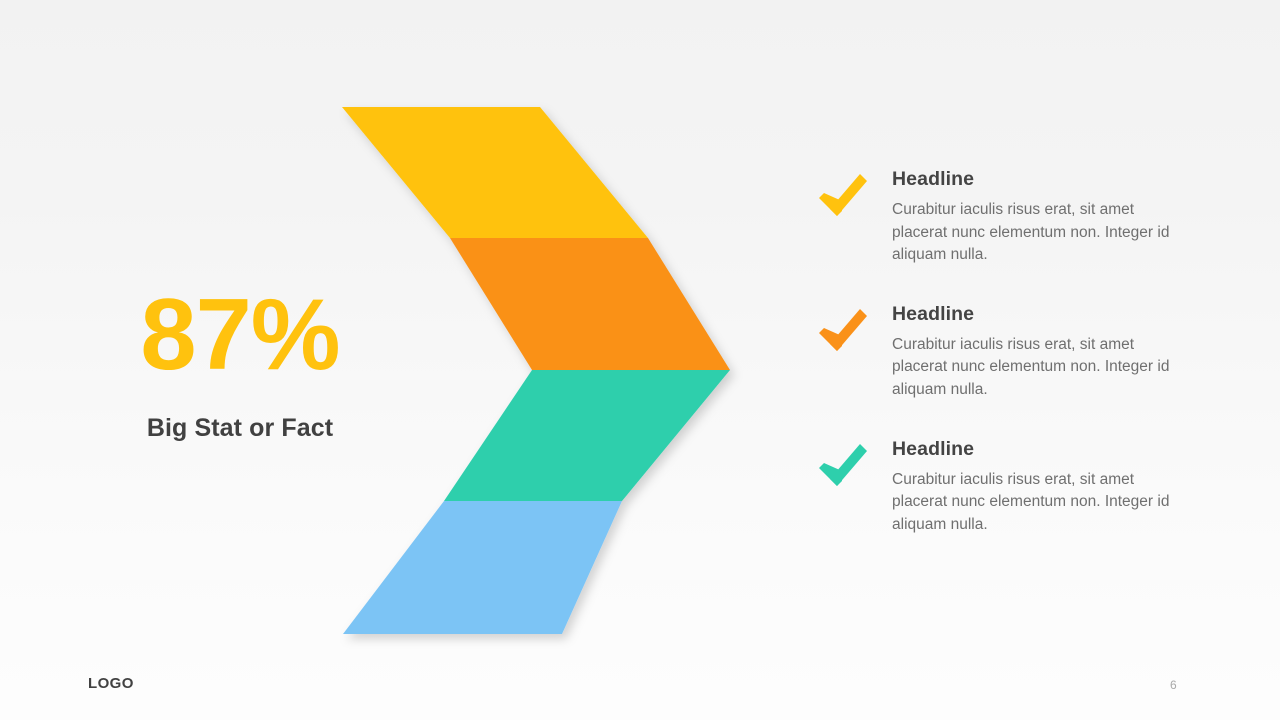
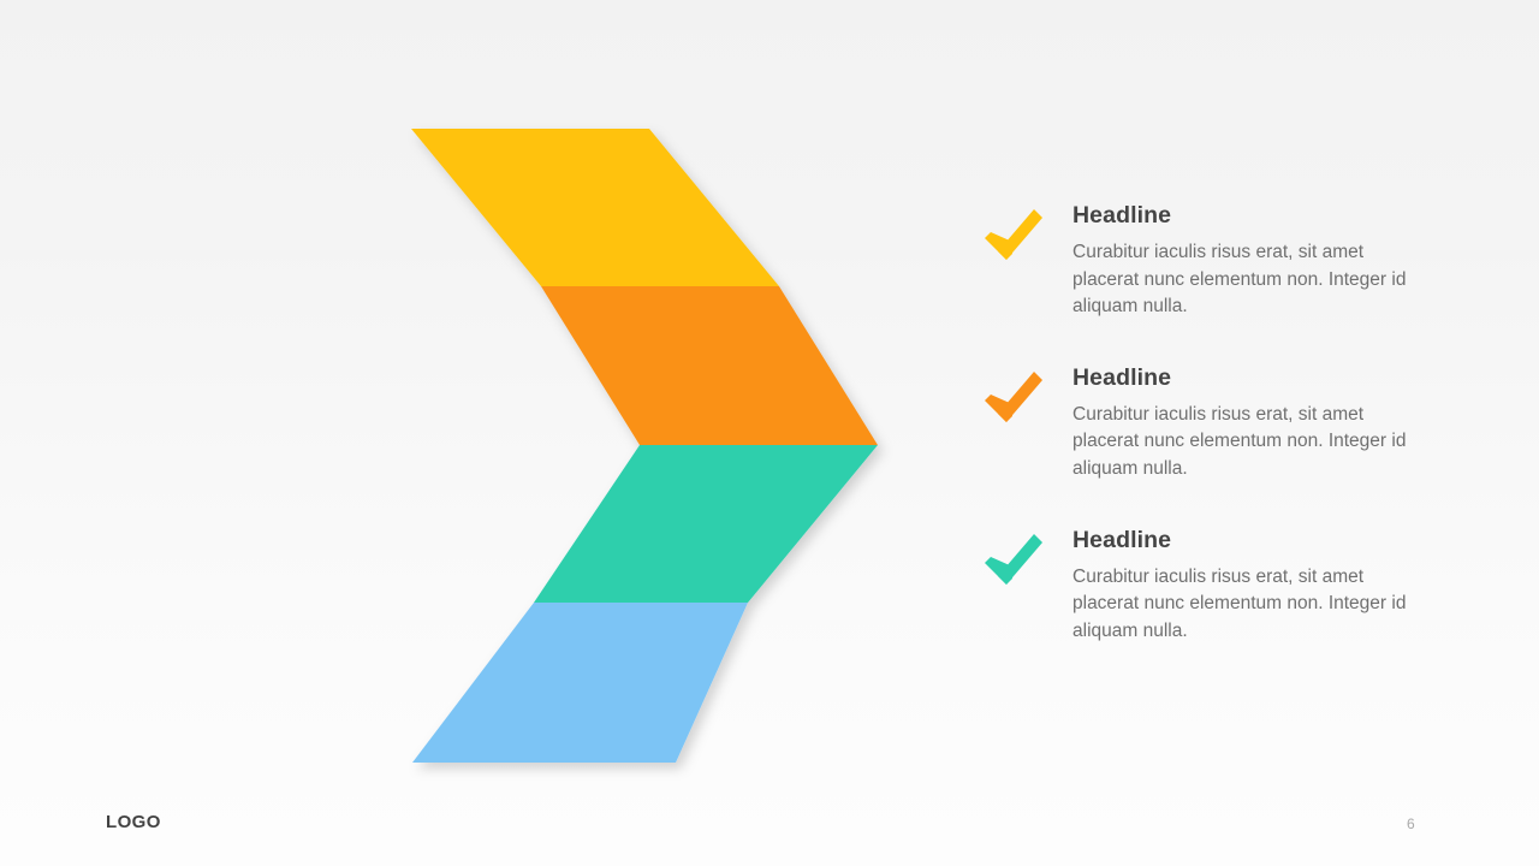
- 87%
- Big Stat or Fact
  Headline
  Curabitur iaculis risus erat, sit amet placerat nunc elementum non. Integer id aliquam nulla.
  Headline
  Curabitur iaculis risus erat, sit amet placerat nunc elementum non. Integer id aliquam nulla.
  Headline
  Curabitur iaculis risus erat, sit amet placerat nunc elementum non. Integer id aliquam nulla.
  LOGO
  6
